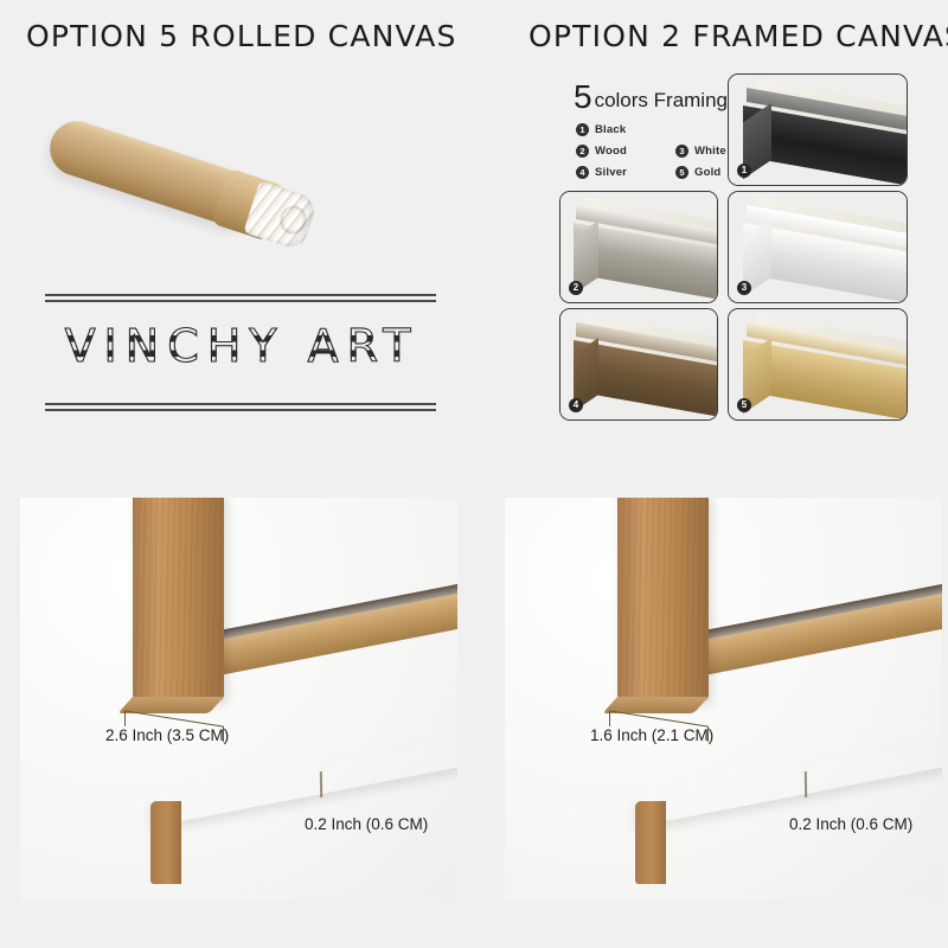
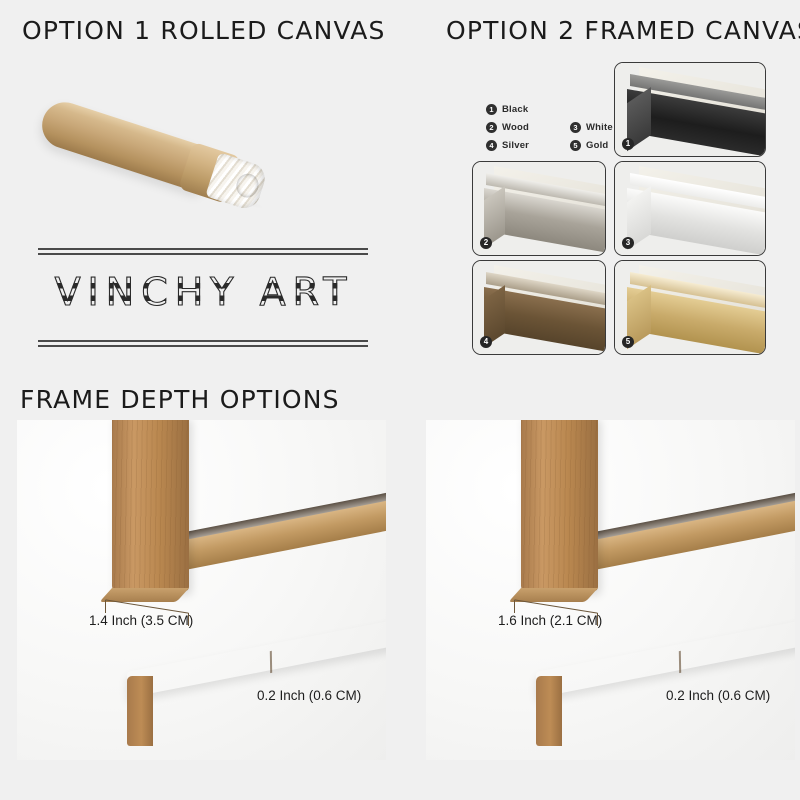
- OPTION 5 ROLLED CANVAS
+ OPTION 1 ROLLED CANVAS
  VINCHY ART
  OPTION 2 FRAMED CANVA
- 5colors Framing
  1
  Black
  2
  Wood
  3
  White
  4
  Silver
  5
  Gold
  1
  2
  3
  4
  5
+ FRAME DEPTH OPTIONS
- 2.6 Inch (3.5 CM)
+ 1.4 Inch (3.5 CM)
  0.2 Inch (0.6 CM)
  1.6 Inch (2.1 CM)
  0.2 Inch (0.6 CM)
